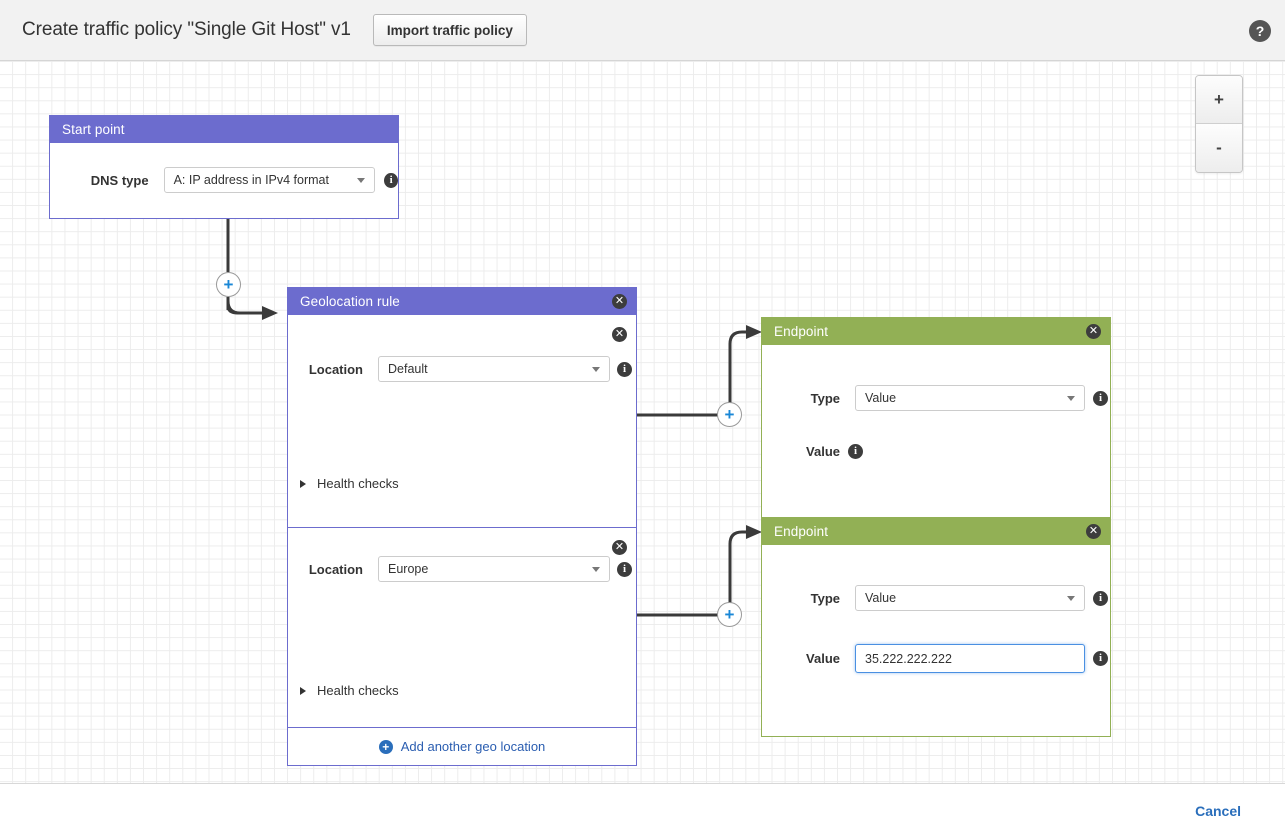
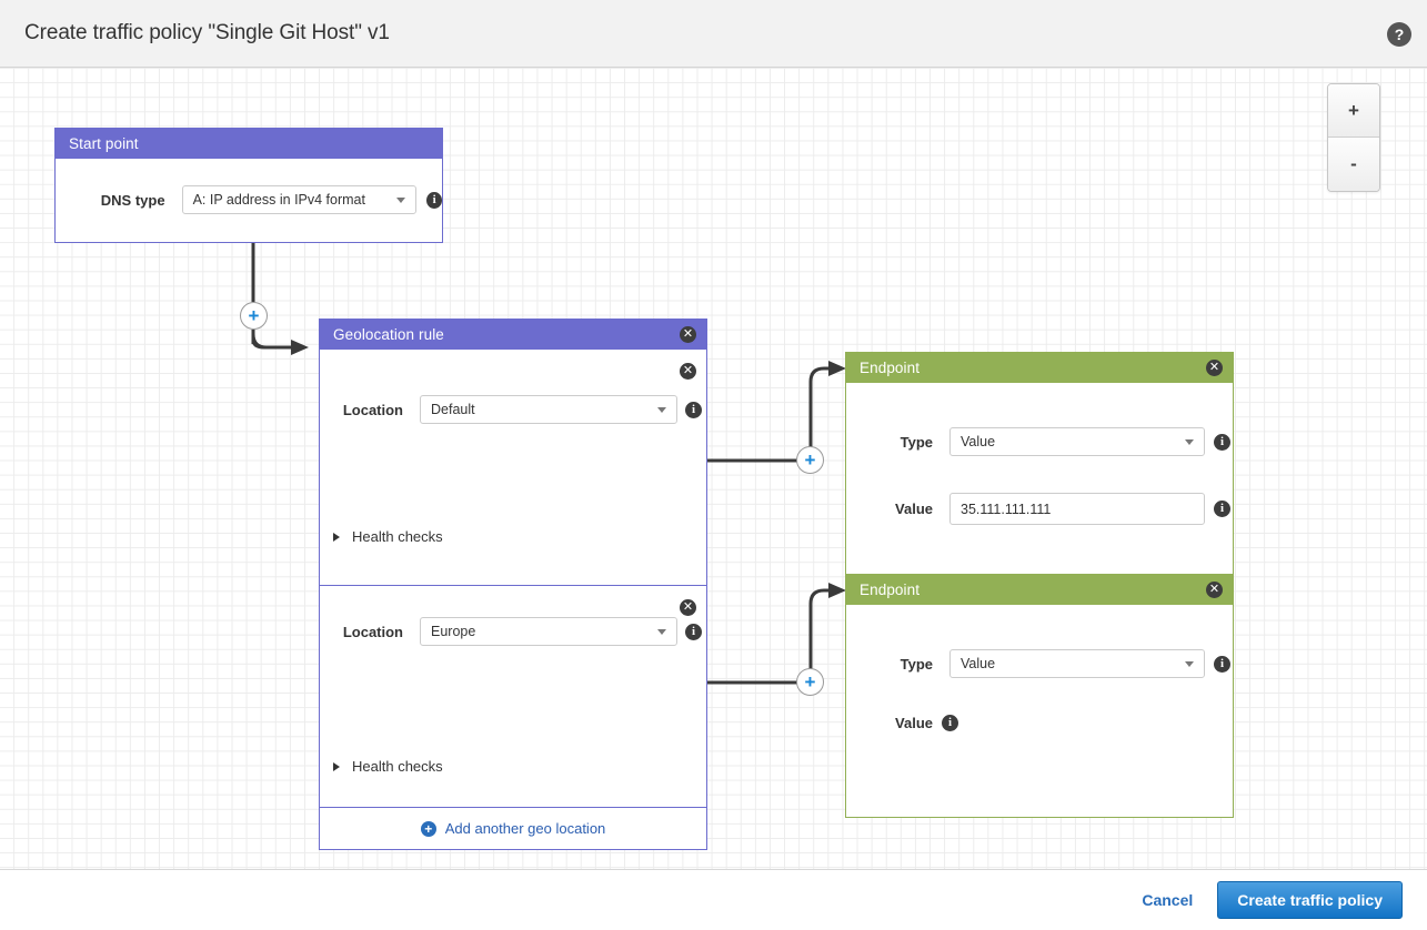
  Create traffic policy "Single Git Host" v1
- Import traffic policy
  ?
  +
  -
  Start point
  DNS type
  A: IP address in IPv4 format
  i
  +
  Geolocation rule
  ✕
  ✕
  Location
  Default
  i
  Health checks
  ✕
  Location
  Europe
  i
  Health checks
  +
  Add another geo location
  +
  +
  Endpoint
  ✕
  Type
  Value
  i
  Value
+ 35.111.111.111
  i
  Endpoint
  ✕
  Type
  Value
  i
  Value
- 35.222.222.222
  i
  Cancel
+ Create traffic policy
